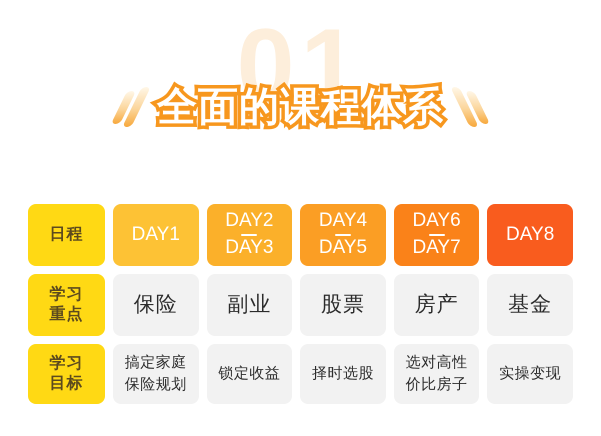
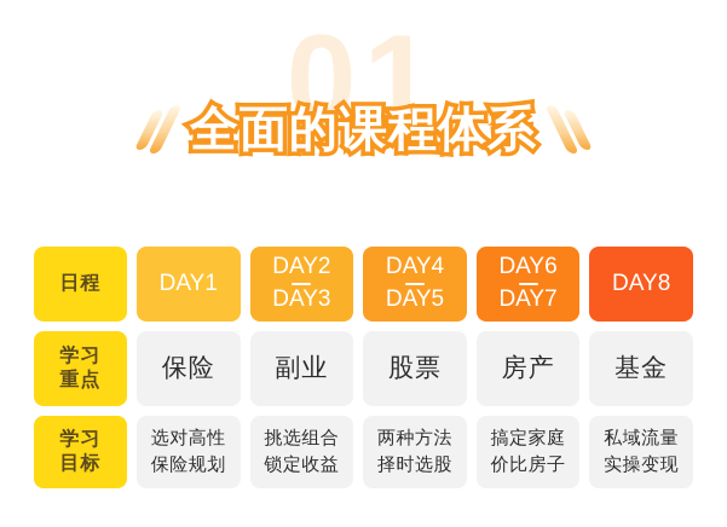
  01
  全面的课程体系
  日程
  DAY1
  DAY2
  DAY3
  DAY4
  DAY5
  DAY6
  DAY7
  DAY8
  学习
  重点
  保险
  副业
  股票
  房产
  基金
  学习
  目标
- 搞定家庭
+ 选对高性
  保险规划
+ 挑选组合
  锁定收益
+ 两种方法
  择时选股
- 选对高性
+ 搞定家庭
  价比房子
+ 私域流量
  实操变现
